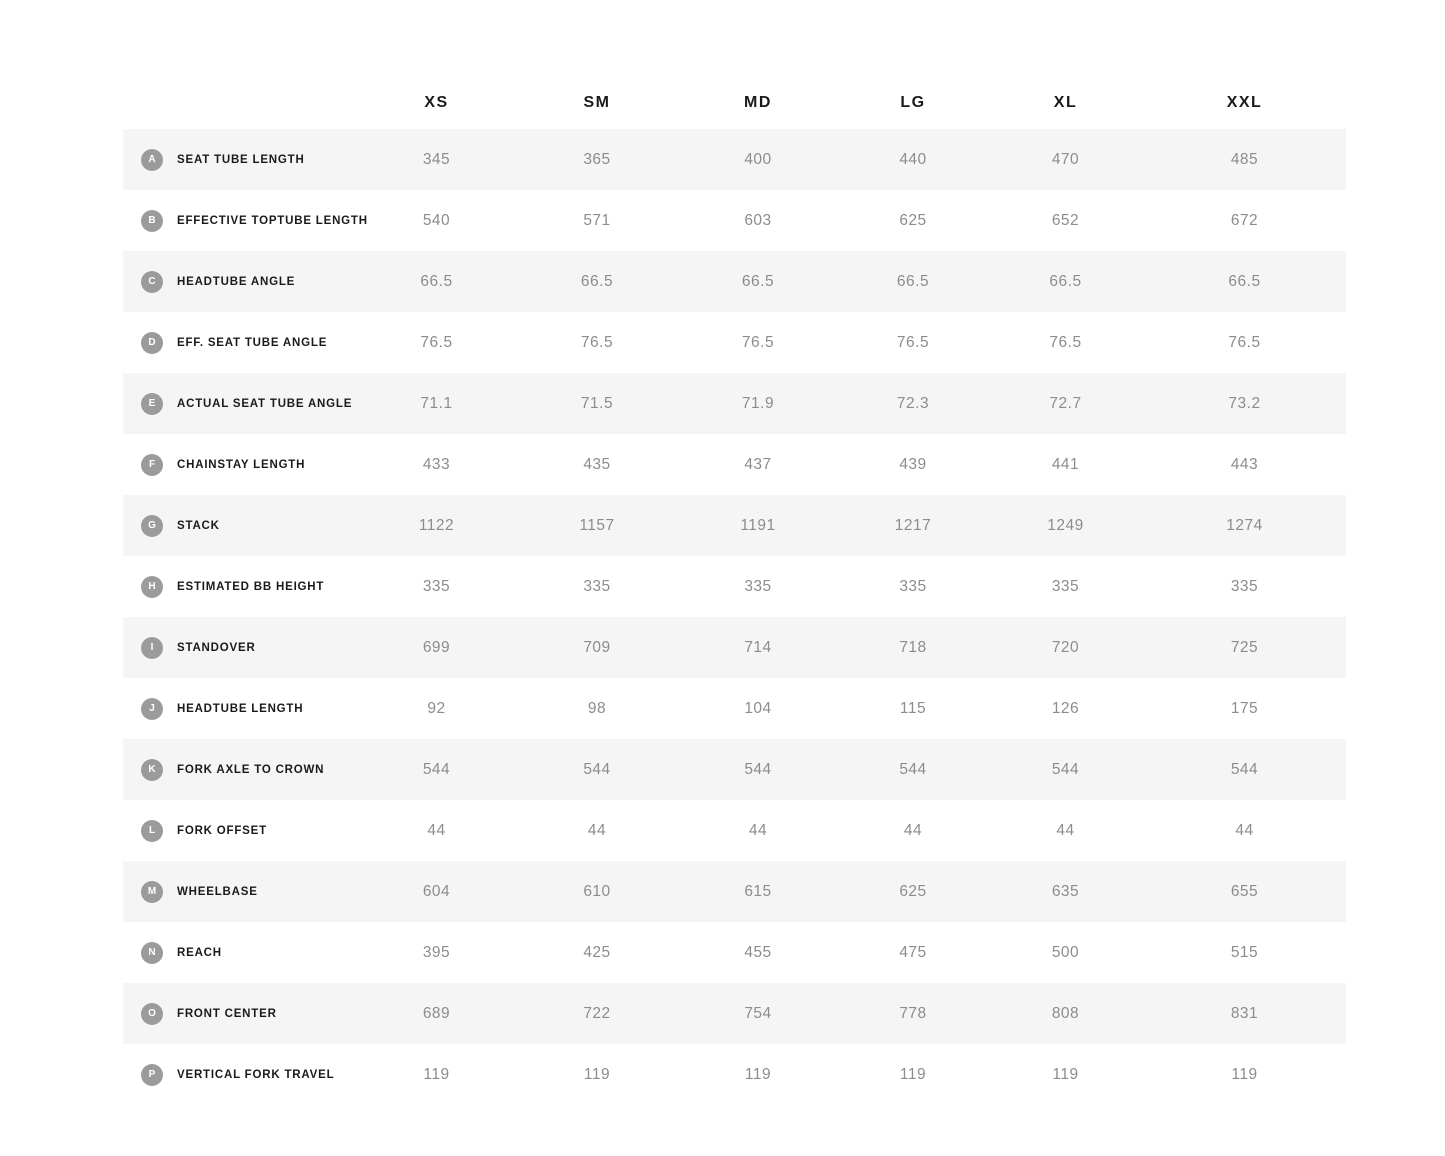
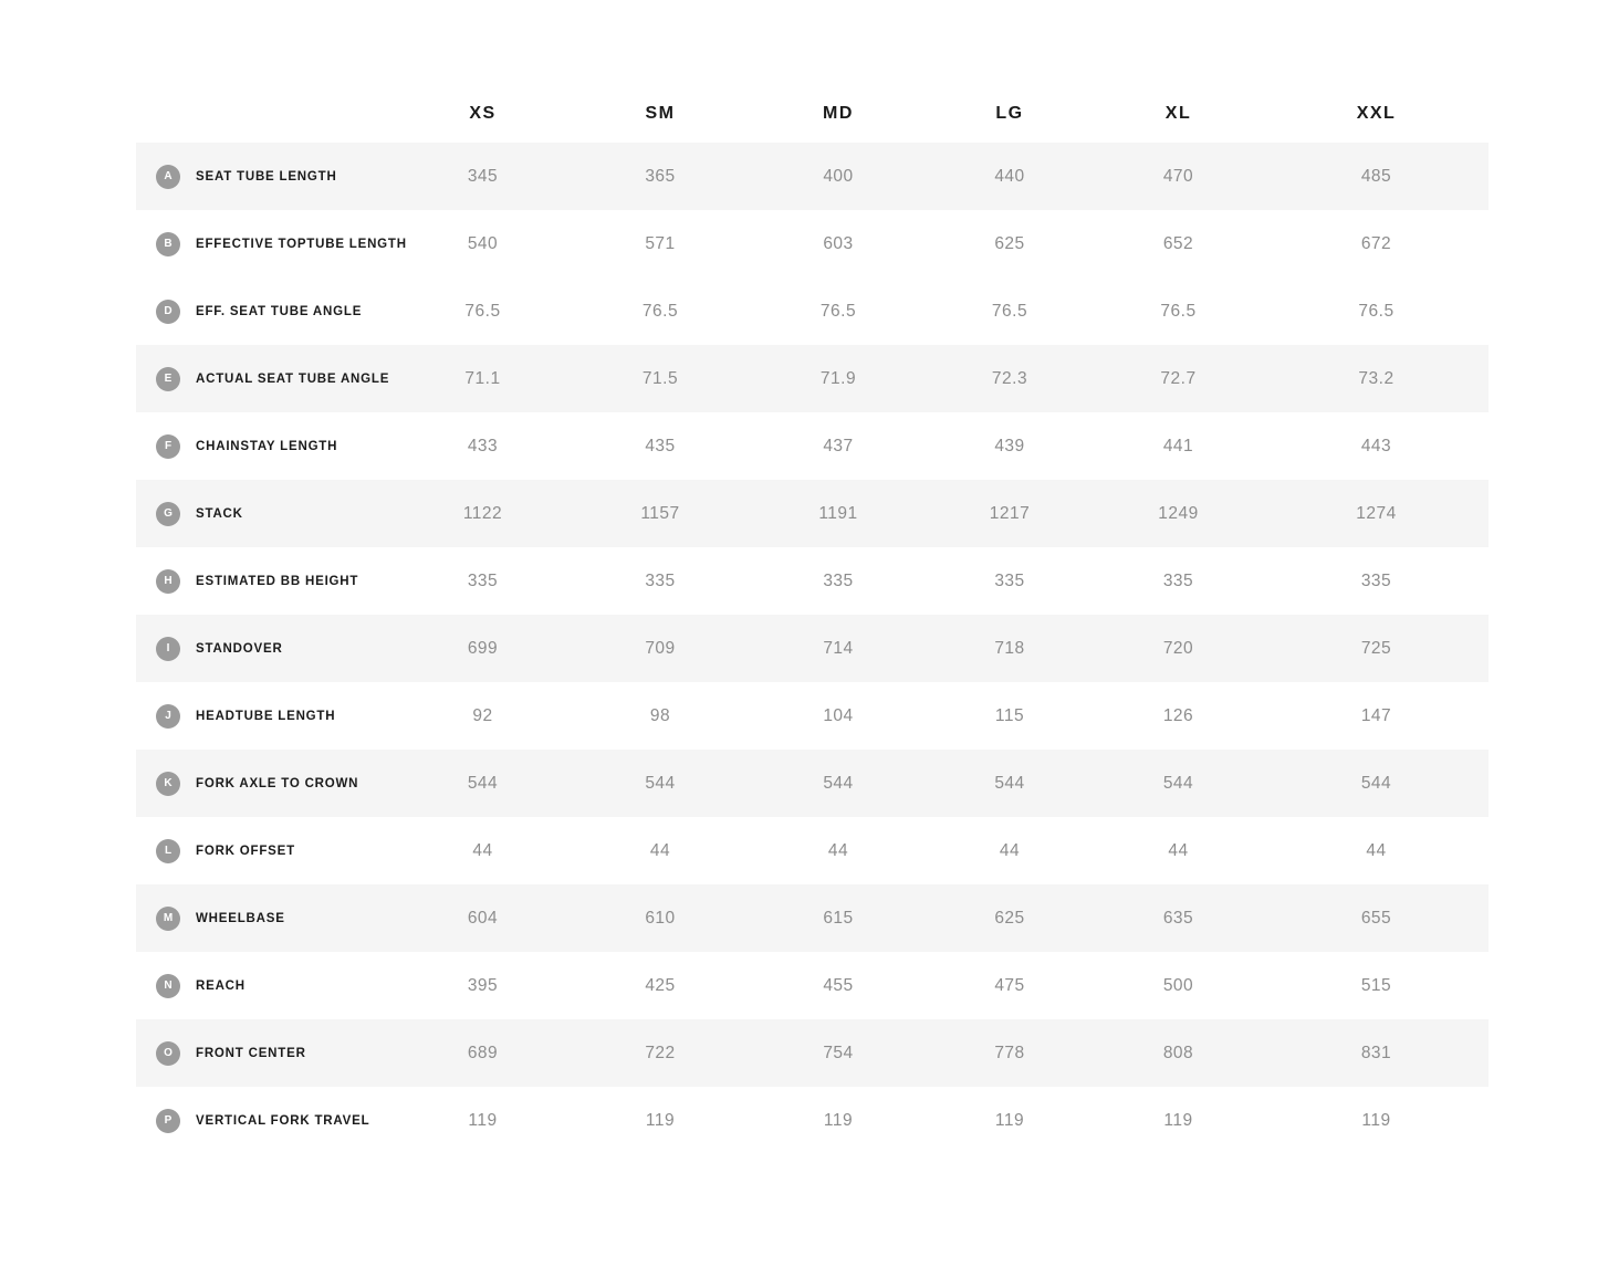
  	XS	SM	MD	LG	XL	XXL
  A SEAT TUBE LENGTH	345	365	400	440	470	485
  B EFFECTIVE TOPTUBE LENGTH	540	571	603	625	652	672
- C HEADTUBE ANGLE	66.5	66.5	66.5	66.5	66.5	66.5
  D EFF. SEAT TUBE ANGLE	76.5	76.5	76.5	76.5	76.5	76.5
  E ACTUAL SEAT TUBE ANGLE	71.1	71.5	71.9	72.3	72.7	73.2
  F CHAINSTAY LENGTH	433	435	437	439	441	443
  G STACK	1122	1157	1191	1217	1249	1274
  H ESTIMATED BB HEIGHT	335	335	335	335	335	335
  I STANDOVER	699	709	714	718	720	725
- J HEADTUBE LENGTH	92	98	104	115	126	175
+ J HEADTUBE LENGTH	92	98	104	115	126	147
  K FORK AXLE TO CROWN	544	544	544	544	544	544
  L FORK OFFSET	44	44	44	44	44	44
  M WHEELBASE	604	610	615	625	635	655
  N REACH	395	425	455	475	500	515
  O FRONT CENTER	689	722	754	778	808	831
  P VERTICAL FORK TRAVEL	119	119	119	119	119	119
